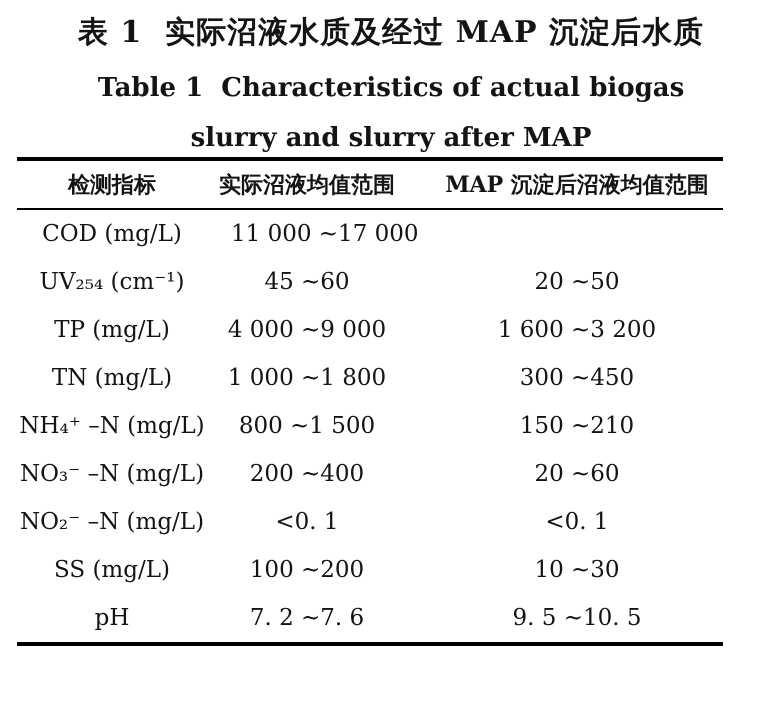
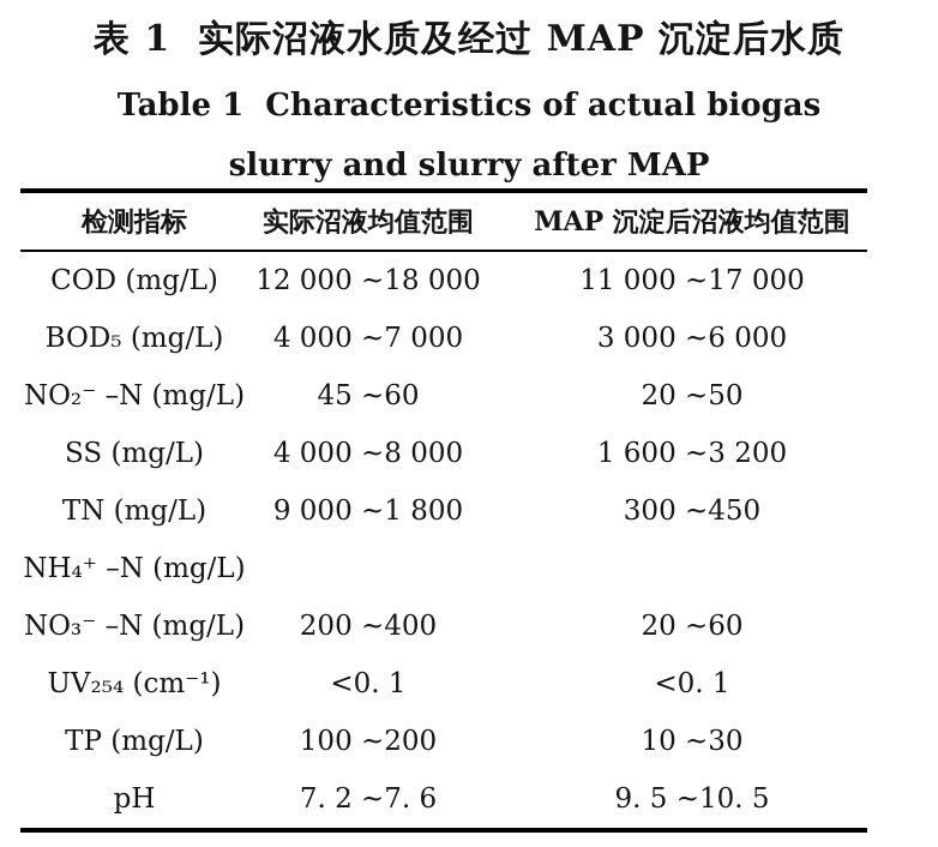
  表 1 实际沼液水质及经过 MAP 沉淀后水质
  Table 1 Characteristics of actual biogas
  slurry and slurry after MAP
  检测指标
  实际沼液均值范围
  MAP 沉淀后沼液均值范围
  COD (mg/L)
+ 12 000 ~18 000
  11 000 ~17 000
+ BOD₅ (mg/L)
+ 4 000 ~7 000
+ 3 000 ~6 000
- UV₂₅₄ (cm⁻¹)
+ NO₂⁻ –N (mg/L)
  45 ~60
  20 ~50
- TP (mg/L)
+ SS (mg/L)
- 4 000 ~9 000
+ 4 000 ~8 000
  1 600 ~3 200
  TN (mg/L)
- 1 000 ~1 800
+ 9 000 ~1 800
  300 ~450
  NH₄⁺ –N (mg/L)
- 800 ~1 500
- 150 ~210
  NO₃⁻ –N (mg/L)
  200 ~400
  20 ~60
- NO₂⁻ –N (mg/L)
+ UV₂₅₄ (cm⁻¹)
  <0. 1
  <0. 1
- SS (mg/L)
+ TP (mg/L)
  100 ~200
  10 ~30
  pH
  7. 2 ~7. 6
  9. 5 ~10. 5
